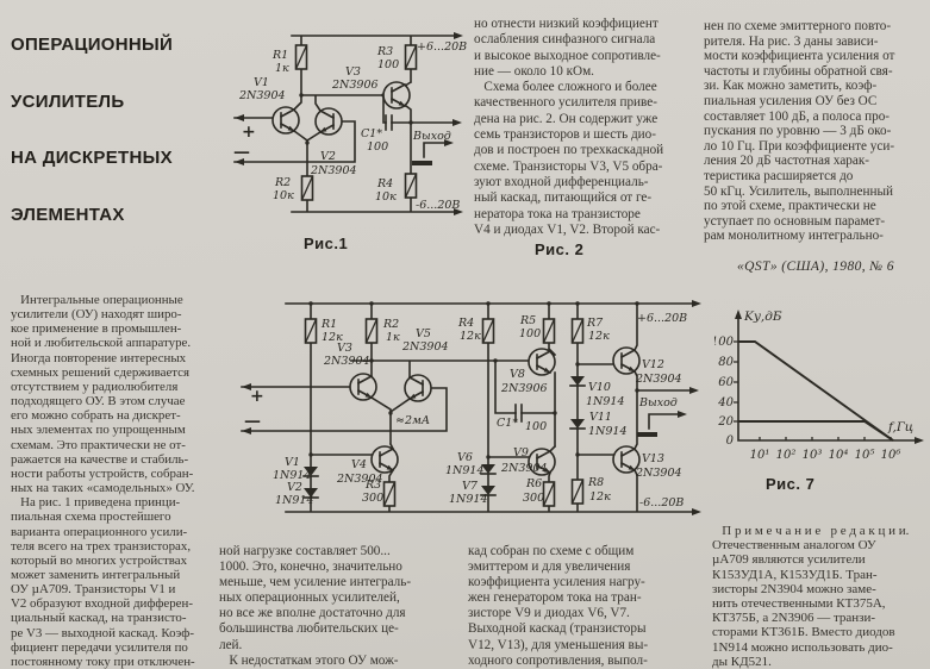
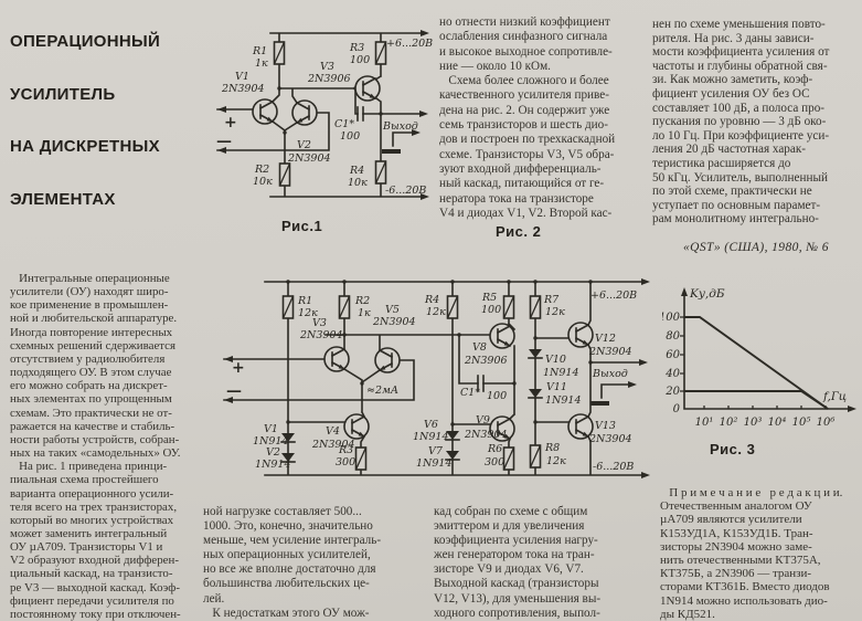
  ОПЕРАЦИОННЫЙ
  УСИЛИТЕЛЬ
  НА ДИСКРЕТНЫХ
  ЭЛЕМЕНТАХ
  Интегральные операционные
  усилители (ОУ) находят широ-
  кое применение в промышлен-
  ной и любительской аппаратуре.
  Иногда повторение интересных
  схемных решений сдерживается
  отсутствием у радиолюбителя
  подходящего ОУ. В этом случае
  его можно собрать на дискрет-
  ных элементах по упрощенным
  схемам. Это практически не от-
  ражается на качестве и стабиль-
  ности работы устройств, собран-
  ных на таких «самодельных» ОУ.
  На рис. 1 приведена принци-
  пиальная схема простейшего
  варианта операционного усили-
  теля всего на трех транзисторах,
  который во многих устройствах
  может заменить интегральный
  ОУ µА709. Транзисторы V1 и
  V2 образуют входной дифферен-
  циальный каскад, на транзисто-
  ре V3 — выходной каскад. Коэф-
  фициент передачи усилителя по
  постоянному току при отключен-
  но отнести низкий коэффициент
  ослабления синфазного сигнала
  и высокое выходное сопротивле-
  ние — около 10 кОм.
  Схема более сложного и более
  качественного усилителя приве-
  дена на рис. 2. Он содержит уже
  семь транзисторов и шесть дио-
  дов и построен по трехкаскадной
  схеме. Транзисторы V3, V5 обра-
  зуют входной дифференциаль-
  ный каскад, питающийся от ге-
  нератора тока на транзисторе
  V4 и диодах V1, V2. Второй кас-
- нен по схеме эмиттерного повто-
+ нен по схеме уменьшения повто-
  рителя. На рис. 3 даны зависи-
  мости коэффициента усиления от
  частоты и глубины обратной свя-
  зи. Как можно заметить, коэф-
- пиальная усиления ОУ без ОС
+ фициент усиления ОУ без ОС
  составляет 100 дБ, а полоса про-
  пускания по уровню — 3 дБ око-
  ло 10 Гц. При коэффициенте уси-
  ления 20 дБ частотная харак-
  теристика расширяется до
  50 кГц. Усилитель, выполненный
  по этой схеме, практически не
  уступает по основным парамет-
  рам монолитному интегрально-
  «QST» (США), 1980, № 6
  ной нагрузке составляет 500...
  1000. Это, конечно, значительно
  меньше, чем усиление интеграль-
  ных операционных усилителей,
  но все же вполне достаточно для
  большинства любительских це-
  лей.
  К недостаткам этого ОУ мож-
  кад собран по схеме с общим
  эмиттером и для увеличения
  коэффициента усиления нагру-
  жен генератором тока на тран-
  зисторе V9 и диодах V6, V7.
  Выходной каскад (транзисторы
  V12, V13), для уменьшения вы-
  ходного сопротивления, выпол-
  П р и м е ч а н и е р е д а к ц и и.
  Отечественным аналогом ОУ
  µА709 являются усилители
  К153УД1А, К153УД1Б. Тран-
  зисторы 2N3904 можно заме-
  нить отечественными КТ375А,
  КТ375Б, а 2N3906 — транзи-
  сторами КТ361Б. Вместо диодов
  1N914 можно использовать дио-
  ды КД521.
  Рис.1
  Рис. 2
- Рис. 7
+ Рис. 3
  R1
  1к
  V1
  2N3904
  V3
  2N3906
  R3
  100
  +6...20В
  C1*
  100
  Выход
  V2
  2N3904
  R2
  10к
  R4
  10к
  -6...20В
  +
  —
  R1
  12к
  R2
  1к
  V3
  2N3904
  V5
  2N3904
  R4
  12к
  R5
  100
  R7
  12к
  +6...20В
  V8
  2N3906
  C1*
  100
  V10
  1N914
  V11
  1N914
  V12
  2N3904
  Выход
  V9
  2N3904
  R6
  300
  R8
  12к
  V13
  2N3904
  -6...20В
  V1
  1N914
  V2
  1N914
  V4
  2N3904
  R3
  300
  V6
  1N914
  V7
  1N914
  ≈2мА
  +
  —
  Kу,дБ
  f,Гц
  100
  80
  60
  40
  20
  0
  10¹
  10²
  10³
  10⁴
  10⁵
  10⁶
